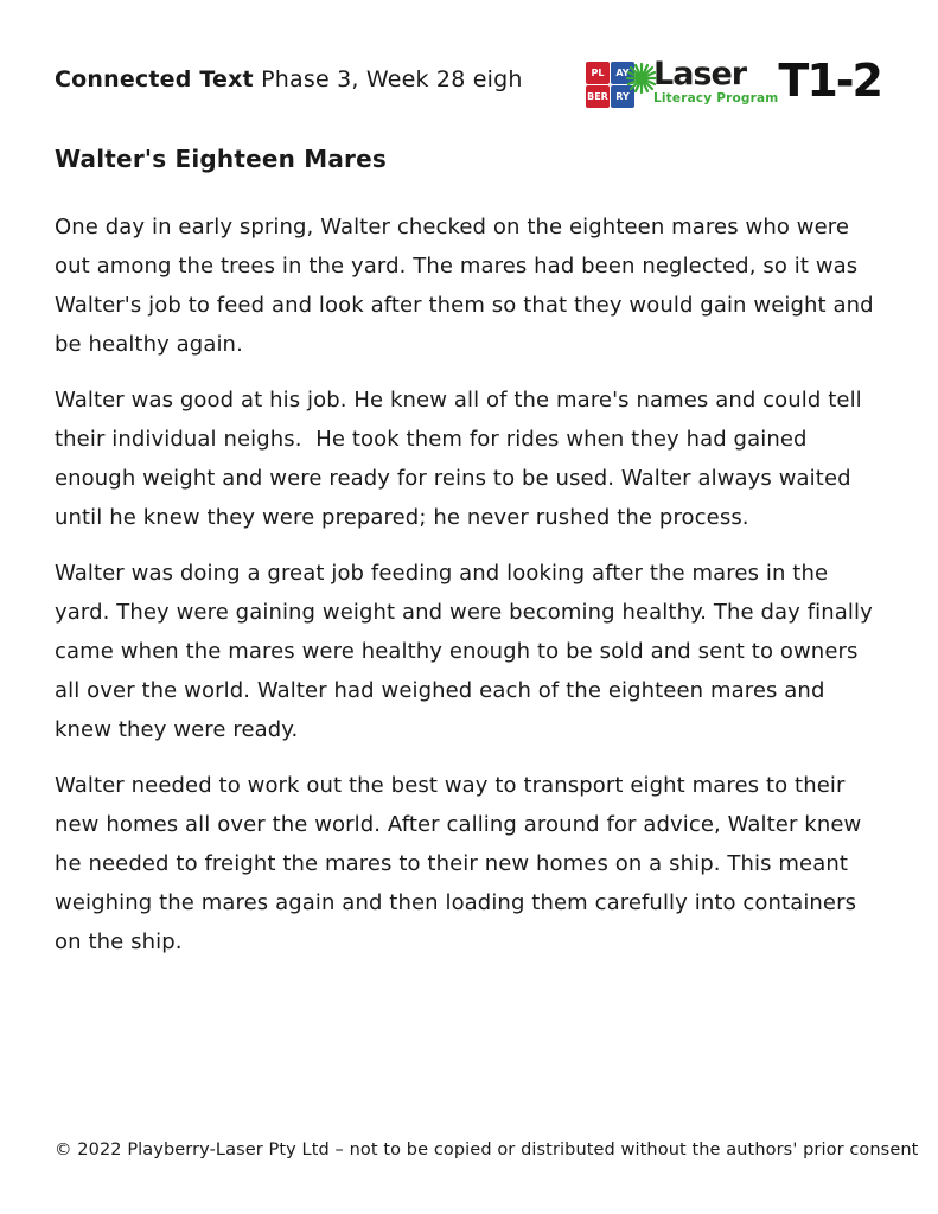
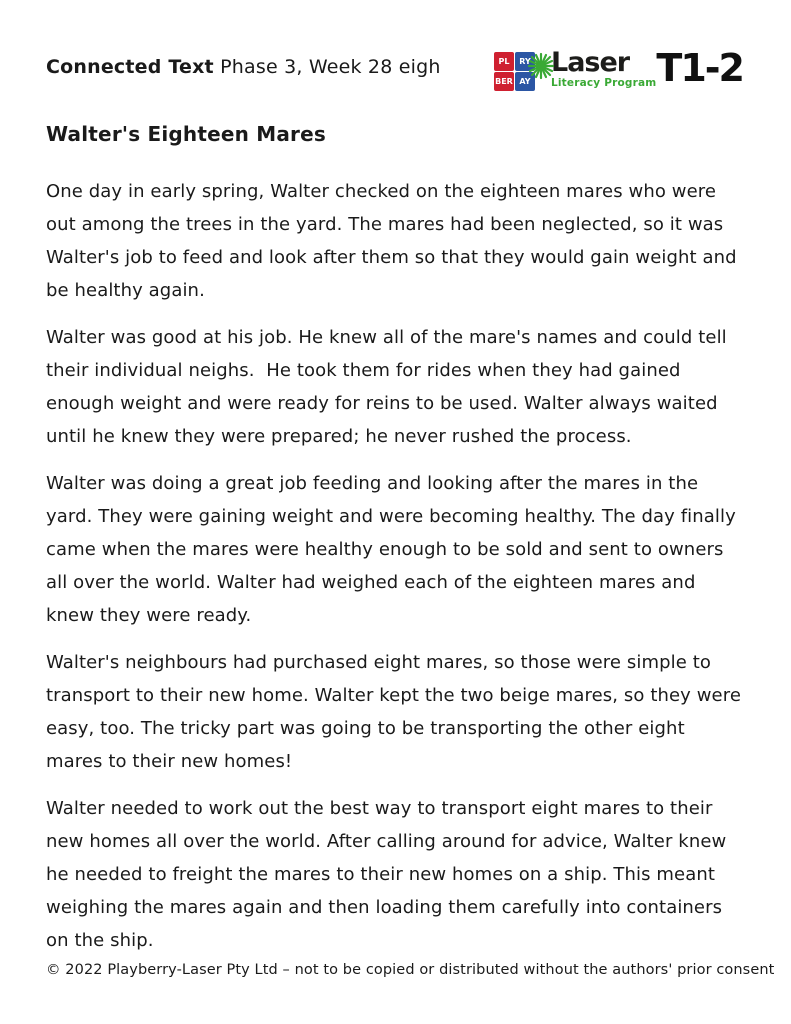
  Connected Text Phase 3, Week 28 eigh
  PL
- AY
+ RY
  BER
- RY
+ AY
  Laser
  Literacy Program
  T1-2
  Walter's Eighteen Mares
  One day in early spring, Walter checked on the eighteen mares who were out among the trees in the yard. The mares had been neglected, so it was Walter's job to feed and look after them so that they would gain weight and be healthy again.
  Walter was good at his job. He knew all of the mare's names and could tell their individual neighs. He took them for rides when they had gained enough weight and were ready for reins to be used. Walter always waited until he knew they were prepared; he never rushed the process.
  Walter was doing a great job feeding and looking after the mares in the yard. They were gaining weight and were becoming healthy. The day finally came when the mares were healthy enough to be sold and sent to owners all over the world. Walter had weighed each of the eighteen mares and knew they were ready.
+ Walter's neighbours had purchased eight mares, so those were simple to transport to their new home. Walter kept the two beige mares, so they were easy, too. The tricky part was going to be transporting the other eight mares to their new homes!
  Walter needed to work out the best way to transport eight mares to their new homes all over the world. After calling around for advice, Walter knew he needed to freight the mares to their new homes on a ship. This meant weighing the mares again and then loading them carefully into containers on the ship.
  © 2022 Playberry-Laser Pty Ltd – not to be copied or distributed without the authors' prior consent
